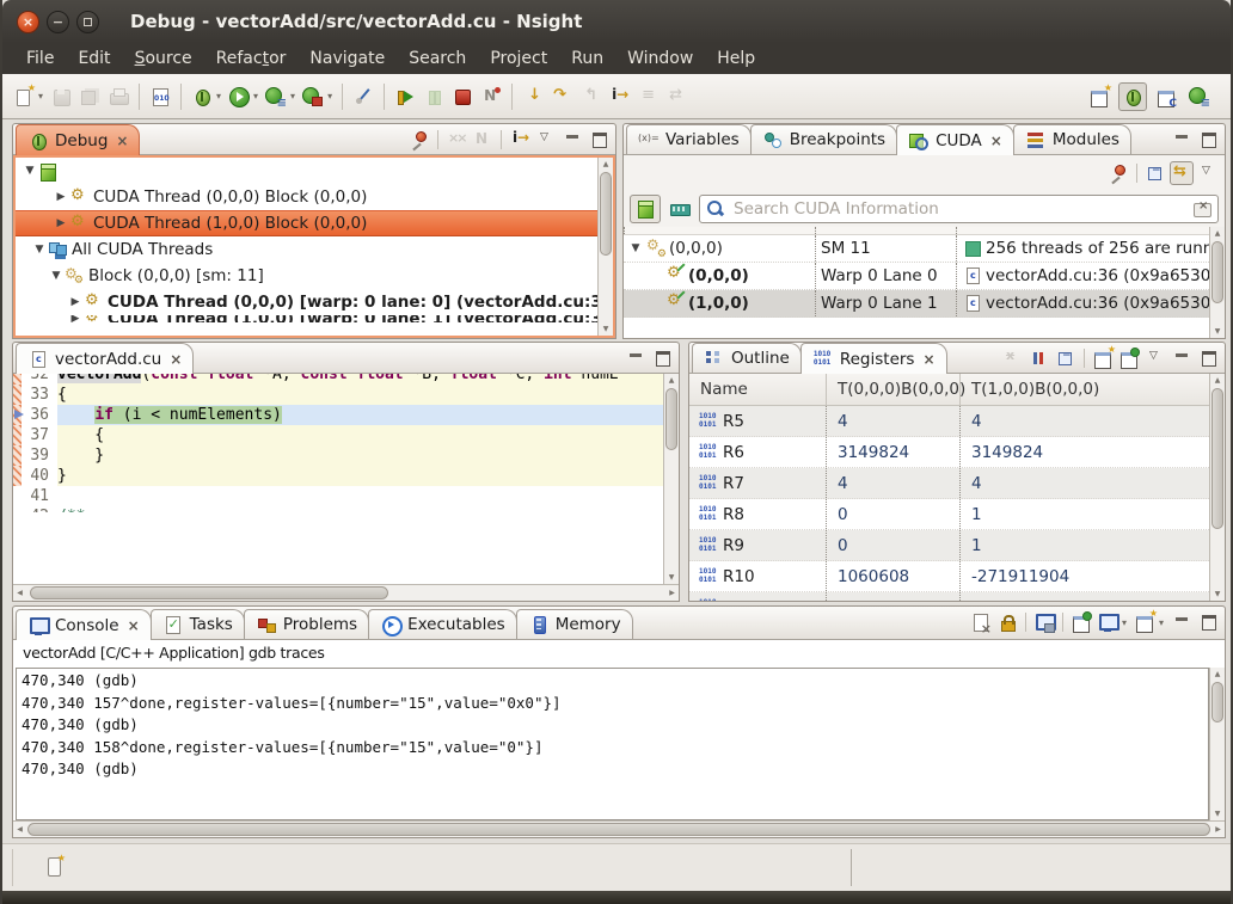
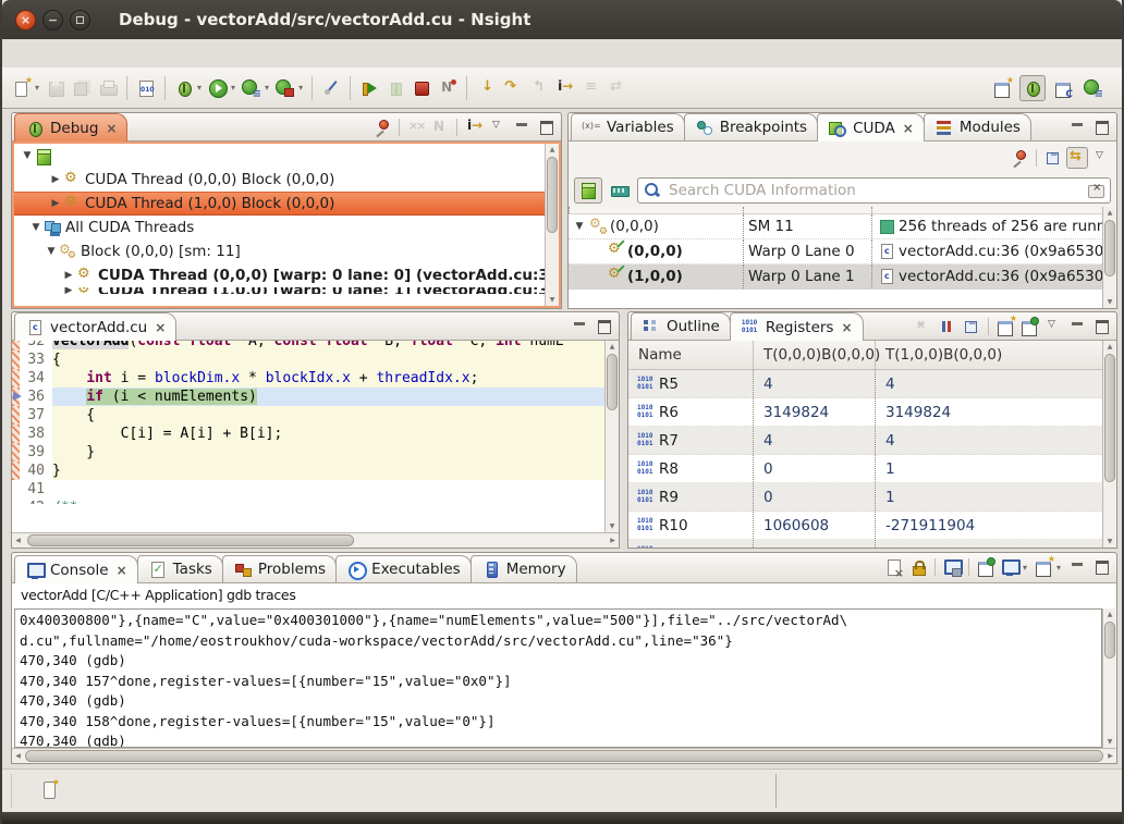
  ×
  −
  Debug - vectorAdd/src/vectorAdd.cu - Nsight
- File
- Edit
- Source
- Refactor
- Navigate
- Search
- Project
- Run
- Window
- Help
  ▾
  ▾
  ▾
  ▾
  ▾
  Debug
  ×
  ▼
  ▶
  CUDA Thread (0,0,0) Block (0,0,0)
  ▶
  CUDA Thread (1,0,0) Block (0,0,0)
  ▼
  All CUDA Threads
  ▼
  Block (0,0,0) [sm: 11]
  ▶
  CUDA Thread (0,0,0) [warp: 0 lane: 0] (vectorAdd.cu:
  ▶
  CUDA Thread (1,0,0) [warp: 0 lane: 1] (vectorAdd.cu:
  Variables
  Breakpoints
  CUDA
  ×
  Modules
  Search CUDA Information
  ▼
  (0,0,0)
  SM 11
  256 threads of 256 are run
  (0,0,0)
  Warp 0 Lane 0
  vectorAdd.cu:36 (0x9a6530
  (1,0,0)
  Warp 0 Lane 1
  vectorAdd.cu:36 (0x9a6530
  vectorAdd.cu
  ×
  32
  vectorAdd(const float *A, const float *B, float *C, int numE
  33
  {
+ 34
+ int i = blockDim.x * blockIdx.x + threadIdx.x;
  36
  if (i < numElements)
  37
  {
+ 38
+ C[i] = A[i] + B[i];
  39
  }
  40
  }
  41
  Outline
  Registers
  ×
  Name
  T(0,0,0)B(0,0,0
  T(1,0,0)B(0,0,0)
  R5
  4
  4
  R6
  3149824
  3149824
  R7
  4
  4
  R8
  0
  1
  R9
  0
  1
  R10
  1060608
  -271911904
  Console
  ×
  Tasks
  Problems
  Executables
  Memory
  ▾
  ▾
  vectorAdd [C/C++ Application] gdb traces
+ 0x400300800"},{name="C",value="0x400301000"},{name="numElements",value="500"}],file="../src/vectorAd\
+ d.cu",fullname="/home/eostroukhov/cuda-workspace/vectorAdd/src/vectorAdd.cu",line="36"}
  470,340 (gdb)
  470,340 157^done,register-values=[{number="15",value="0x0"}]
  470,340 (gdb)
  470,340 158^done,register-values=[{number="15",value="0"}]
  470,340 (gdb)
